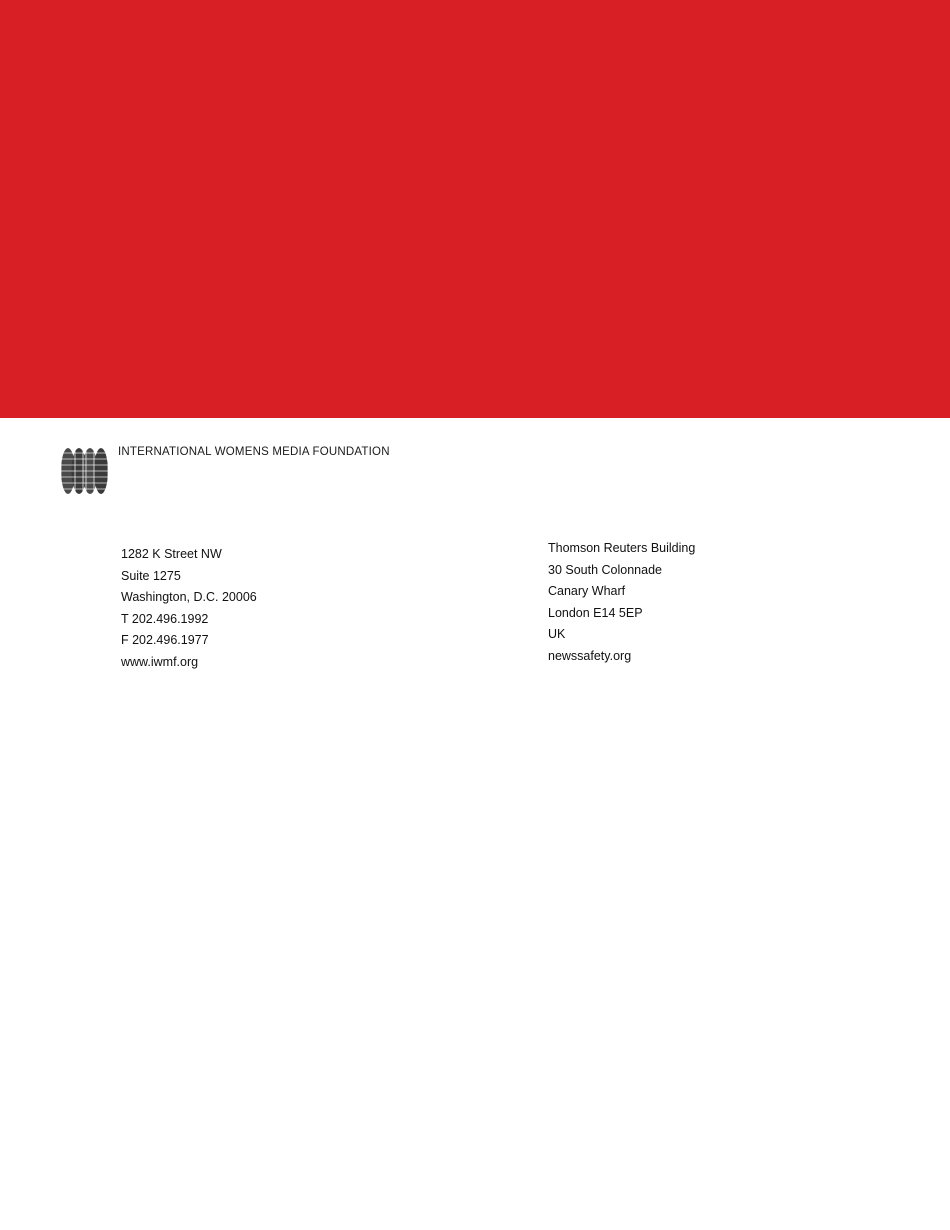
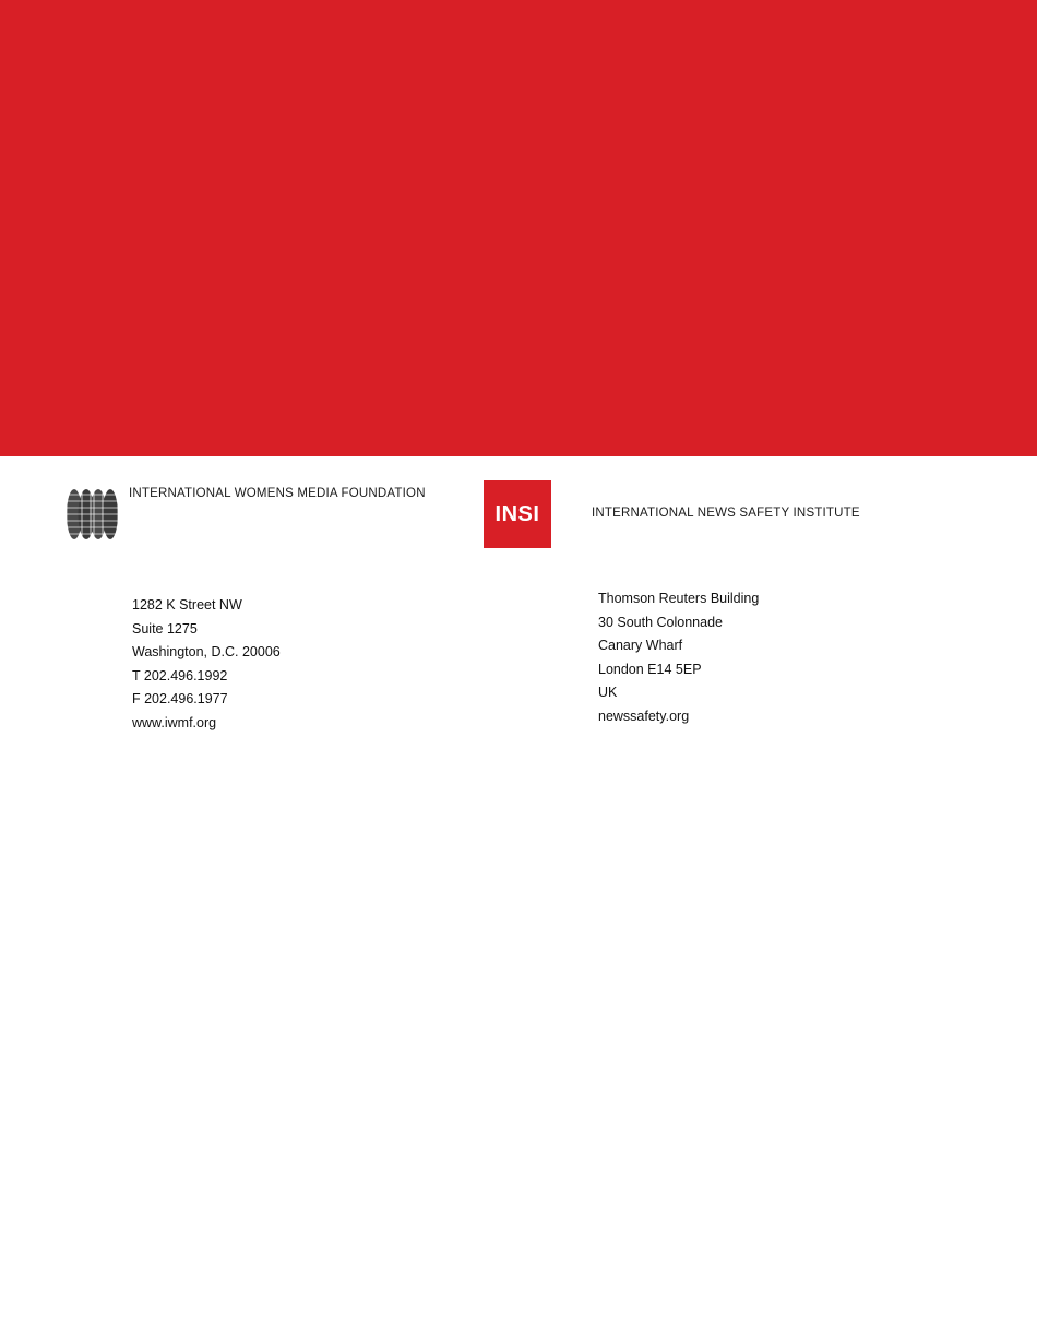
  INTERNATIONAL WOMENS MEDIA FOUNDATION
+ INSI
+ INTERNATIONAL NEWS SAFETY INSTITUTE
  1282 K Street NW
  Suite 1275
  Washington, D.C. 20006
  T 202.496.1992
  F 202.496.1977
  www.iwmf.org
  Thomson Reuters Building
  30 South Colonnade
  Canary Wharf
  London E14 5EP
  UK
  newssafety.org
